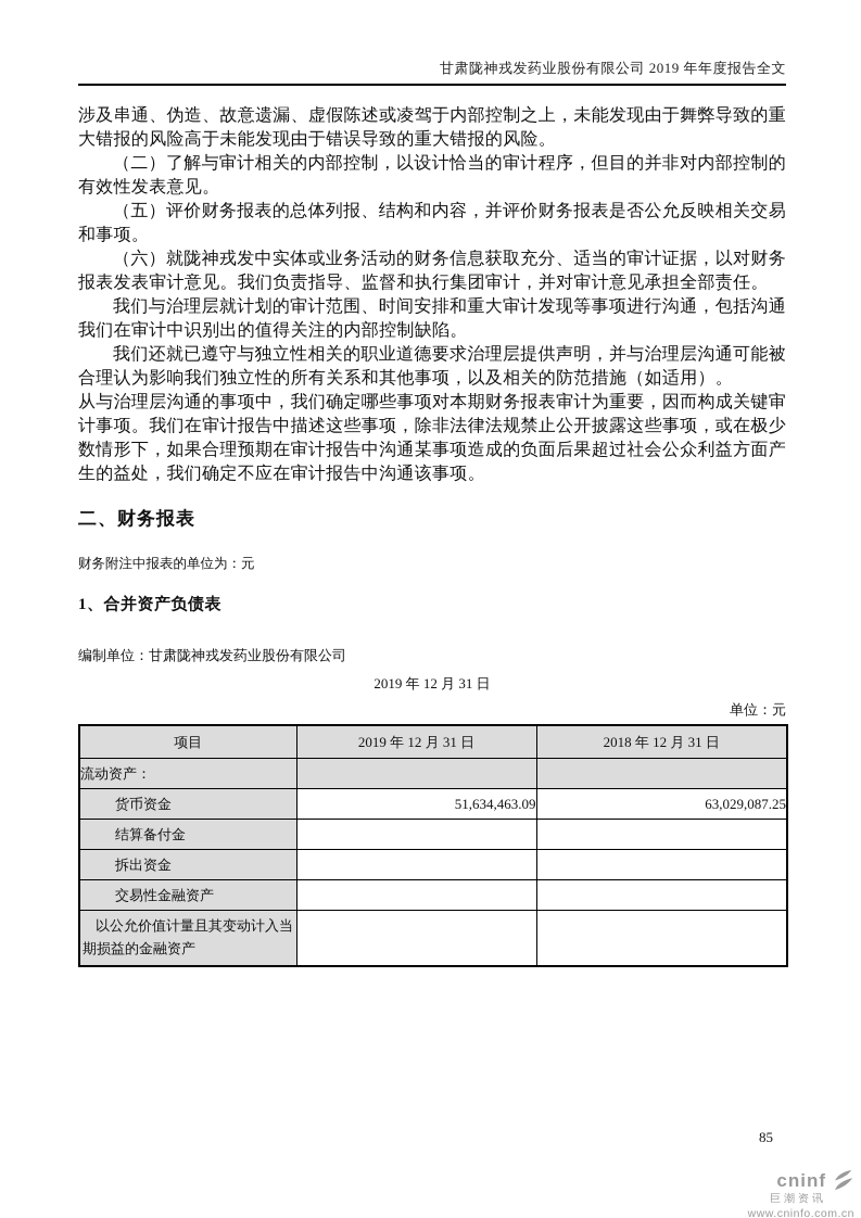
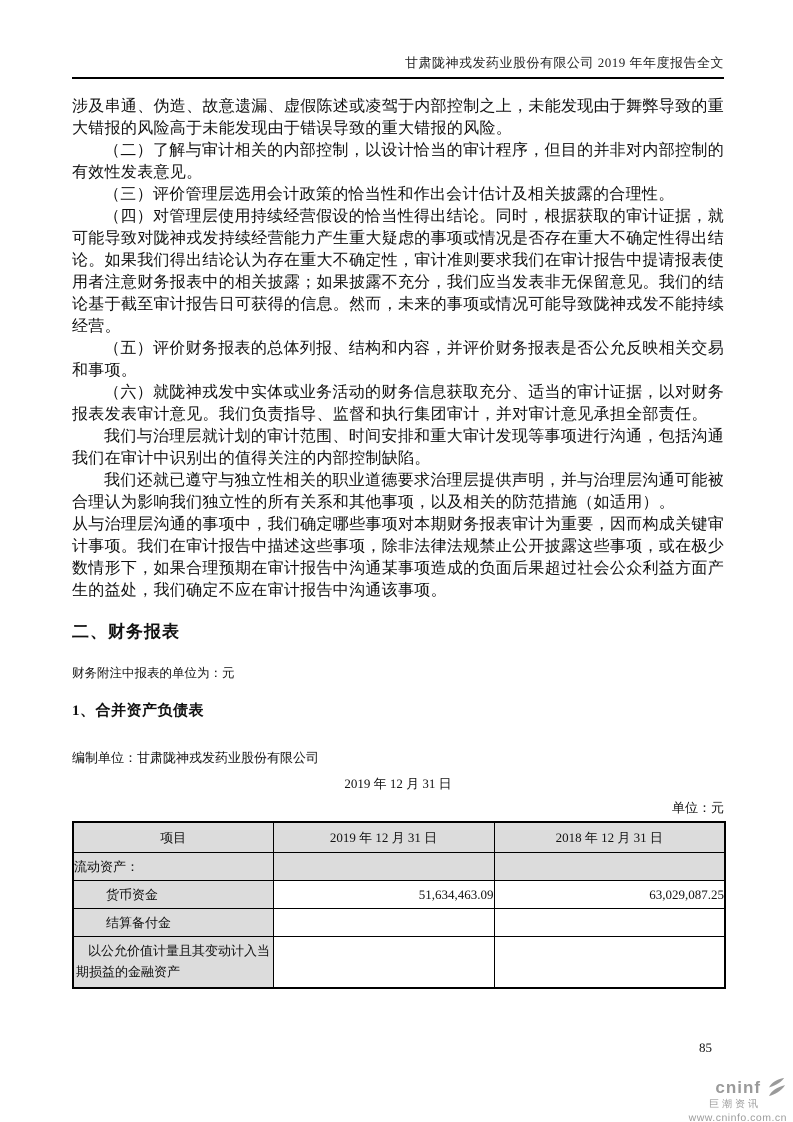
  甘肃陇神戎发药业股份有限公司 2019 年年度报告全文
  涉及串通、伪造、故意遗漏、虚假陈述或凌驾于内部控制之上，未能发现由于舞弊导致的重大错报的风险高于未能发现由于错误导致的重大错报的风险。
  （二）了解与审计相关的内部控制，以设计恰当的审计程序，但目的并非对内部控制的有效性发表意见。
+ （三）评价管理层选用会计政策的恰当性和作出会计估计及相关披露的合理性。
+ （四）对管理层使用持续经营假设的恰当性得出结论。同时，根据获取的审计证据，就可能导致对陇神戎发持续经营能力产生重大疑虑的事项或情况是否存在重大不确定性得出结论。如果我们得出结论认为存在重大不确定性，审计准则要求我们在审计报告中提请报表使用者注意财务报表中的相关披露；如果披露不充分，我们应当发表非无保留意见。我们的结论基于截至审计报告日可获得的信息。然而，未来的事项或情况可能导致陇神戎发不能持续经营。
  （五）评价财务报表的总体列报、结构和内容，并评价财务报表是否公允反映相关交易和事项。
  （六）就陇神戎发中实体或业务活动的财务信息获取充分、适当的审计证据，以对财务报表发表审计意见。我们负责指导、监督和执行集团审计，并对审计意见承担全部责任。
  我们与治理层就计划的审计范围、时间安排和重大审计发现等事项进行沟通，包括沟通我们在审计中识别出的值得关注的内部控制缺陷。
  我们还就已遵守与独立性相关的职业道德要求治理层提供声明，并与治理层沟通可能被合理认为影响我们独立性的所有关系和其他事项，以及相关的防范措施（如适用）。
  从与治理层沟通的事项中，我们确定哪些事项对本期财务报表审计为重要，因而构成关键审计事项。我们在审计报告中描述这些事项，除非法律法规禁止公开披露这些事项，或在极少数情形下，如果合理预期在审计报告中沟通某事项造成的负面后果超过社会公众利益方面产生的益处，我们确定不应在审计报告中沟通该事项。
  二、财务报表
  财务附注中报表的单位为：元
  1、合并资产负债表
  编制单位：甘肃陇神戎发药业股份有限公司
  2019 年 12 月 31 日
  单位：元
  项目	2019 年 12 月 31 日	2018 年 12 月 31 日
  流动资产：
  货币资金	51,634,463.09	63,029,087.25
  结算备付金
- 拆出资金
- 交易性金融资产
  以公允价值计量且其变动计入当 期损益的金融资产
  85
  cninf
  巨潮资讯
  www.cninfo.com.cn
